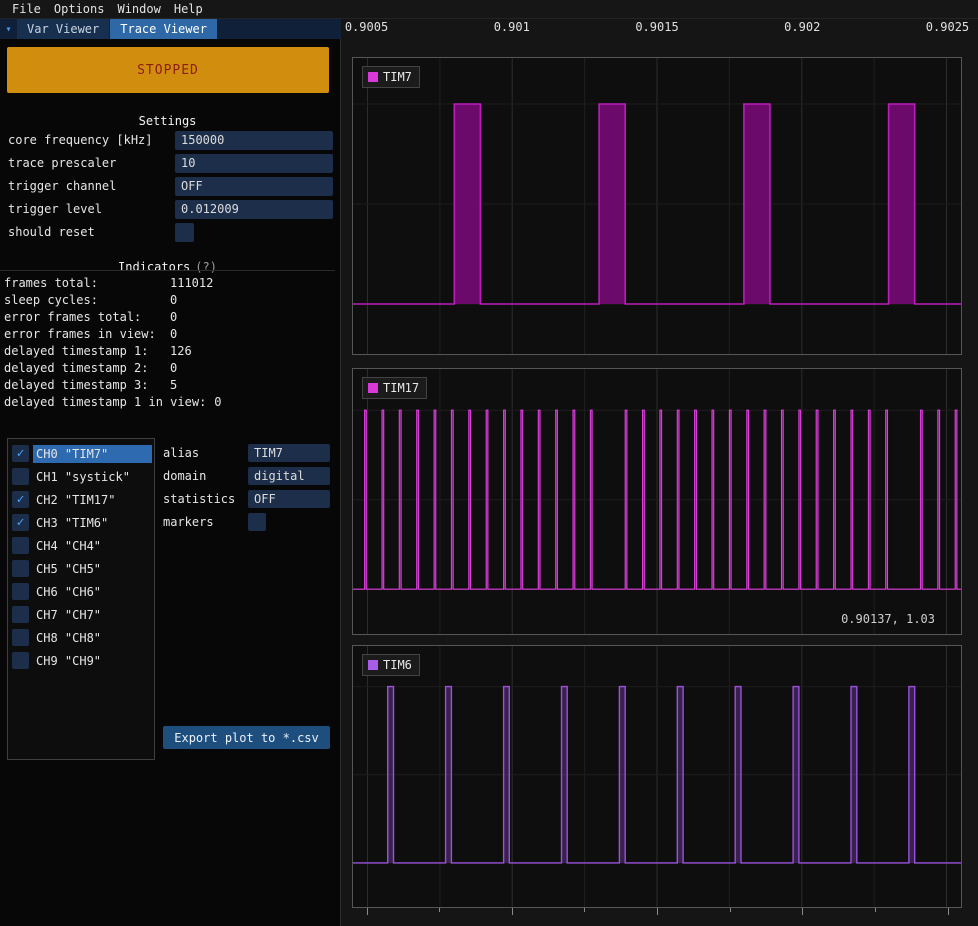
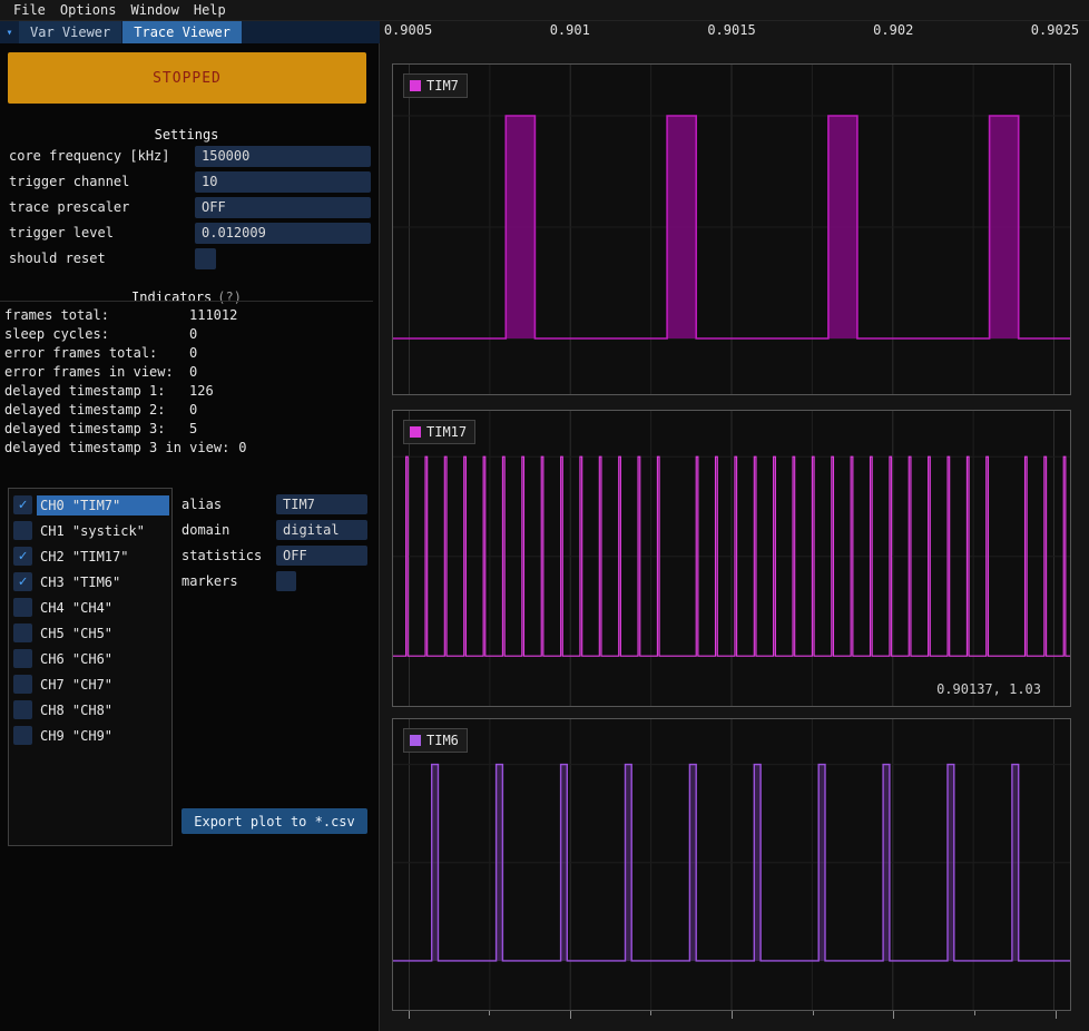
  File
  Options
  Window
  Help
  ▾
  Var Viewer
  Trace Viewer
  STOPPED
  Settings
  core frequency [kHz]
  150000
- trace prescaler
+ trigger channel
  10
- trigger channel
+ trace prescaler
  OFF
  trigger level
  0.012009
  should reset
  Indicators (?)
  frames total:
  111012
  sleep cycles:
  0
  error frames total:
  0
  error frames in view:
  0
  delayed timestamp 1:
  126
  delayed timestamp 2:
  0
  delayed timestamp 3:
  5
- delayed timestamp 1 in view:
+ delayed timestamp 3 in view:
  0
  ✓
  CH0 "TIM7"
  CH1 "systick"
  ✓
  CH2 "TIM17"
  ✓
  CH3 "TIM6"
  CH4 "CH4"
  CH5 "CH5"
  CH6 "CH6"
  CH7 "CH7"
  CH8 "CH8"
  CH9 "CH9"
  alias
  TIM7
  domain
  digital
  statistics
  OFF
  markers
  Export plot to *.csv
  0.9005
  0.901
  0.9015
  0.902
  0.9025
  TIM7
  TIM17
  0.90137, 1.03
  TIM6
